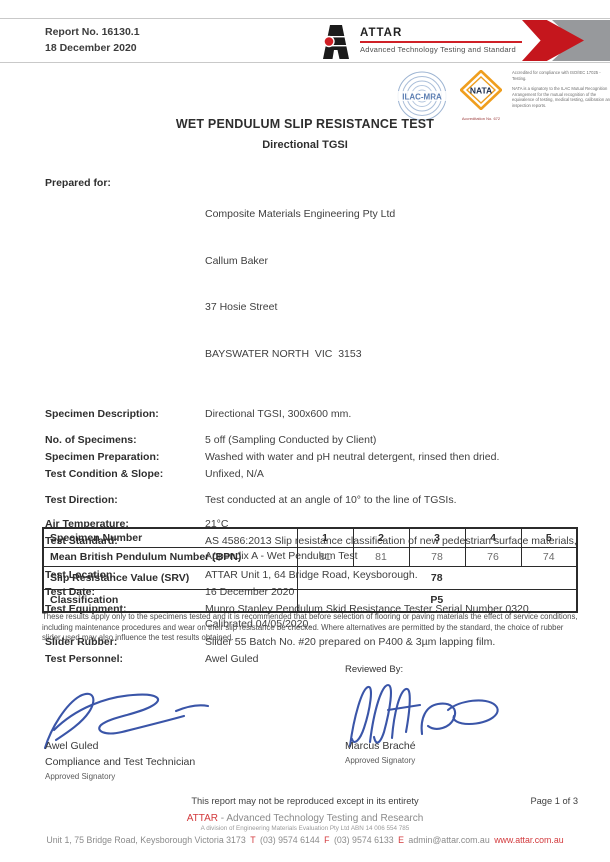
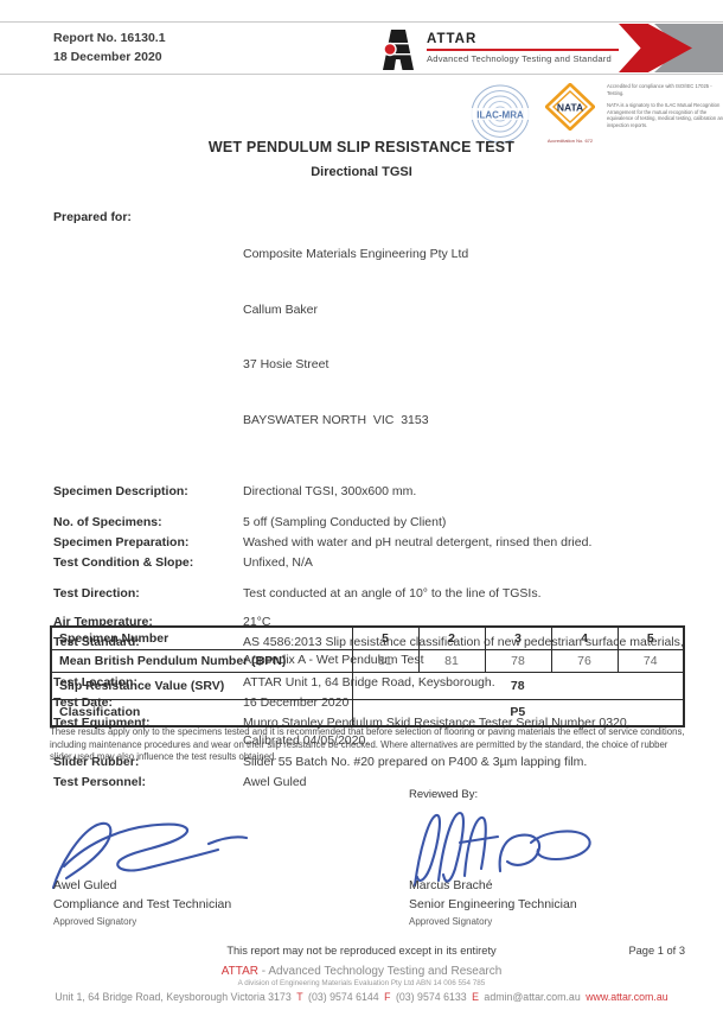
  Report No. 16130.1
  18 December 2020
  ATTAR
  Advanced Technology Testing and Standard
  ILAC-MRA
  NATA
  WET PENDULUM SLIP RESISTANCE TEST
  Directional TGSI
  Prepared for:
  Composite Materials Engineering Pty Ltd
  Callum Baker
  37 Hosie Street
  BAYSWATER NORTH VIC 3153
  Specimen Description:
  Directional TGSI, 300x600 mm.
  No. of Specimens:
  5 off (Sampling Conducted by Client)
  Specimen Preparation:
  Washed with water and pH neutral detergent, rinsed then dried.
  Test Condition & Slope:
  Unfixed, N/A
  Test Direction:
  Test conducted at an angle of 10° to the line of TGSIs.
  Air Temperature:
  21°C
  Test Standard:
  AS 4586:2013 Slip resistance classification of new pedestrian surface materials, Appendix A - Wet Pendulum Test
  Test Location:
  ATTAR Unit 1, 64 Bridge Road, Keysborough.
  Test Date:
  16 December 2020
  Test Equipment:
  Munro Stanley Pendulum Skid Resistance Tester Serial Number 0320, Calibrated 04/05/2020.
  Slider Rubber:
  Slider 55 Batch No. #20 prepared on P400 & 3µm lapping film.
  Test Personnel:
  Awel Guled
- Specimen Number	1	2	3	4	5
+ Specimen Number	5	2	3	4	5
  Mean British Pendulum Number (BPN)	81	81	78	76	74
  Slip Resistance Value (SRV)	78
  Classification	P5
  These results apply only to the specimens tested and it is recommended that before selection of flooring or paving materials the effect of service conditions, including maintenance procedures and wear on their slip resistance be checked. Where alternatives are permitted by the standard, the choice of rubber slider used may also influence the test results obtained.
  Reviewed By:
  Awel Guled
  Compliance and Test Technician
  Approved Signatory
  Marcus Braché
+ Senior Engineering Technician
  Approved Signatory
  This report may not be reproduced except in its entirety
  Page 1 of 3
  ATTAR - Advanced Technology Testing and Research
- Unit 1, 75 Bridge Road, Keysborough Victoria 3173 T (03) 9574 6144 F (03) 9574 6133 E admin@attar.com.au www.attar.com.au
+ Unit 1, 64 Bridge Road, Keysborough Victoria 3173 T (03) 9574 6144 F (03) 9574 6133 E admin@attar.com.au www.attar.com.au
